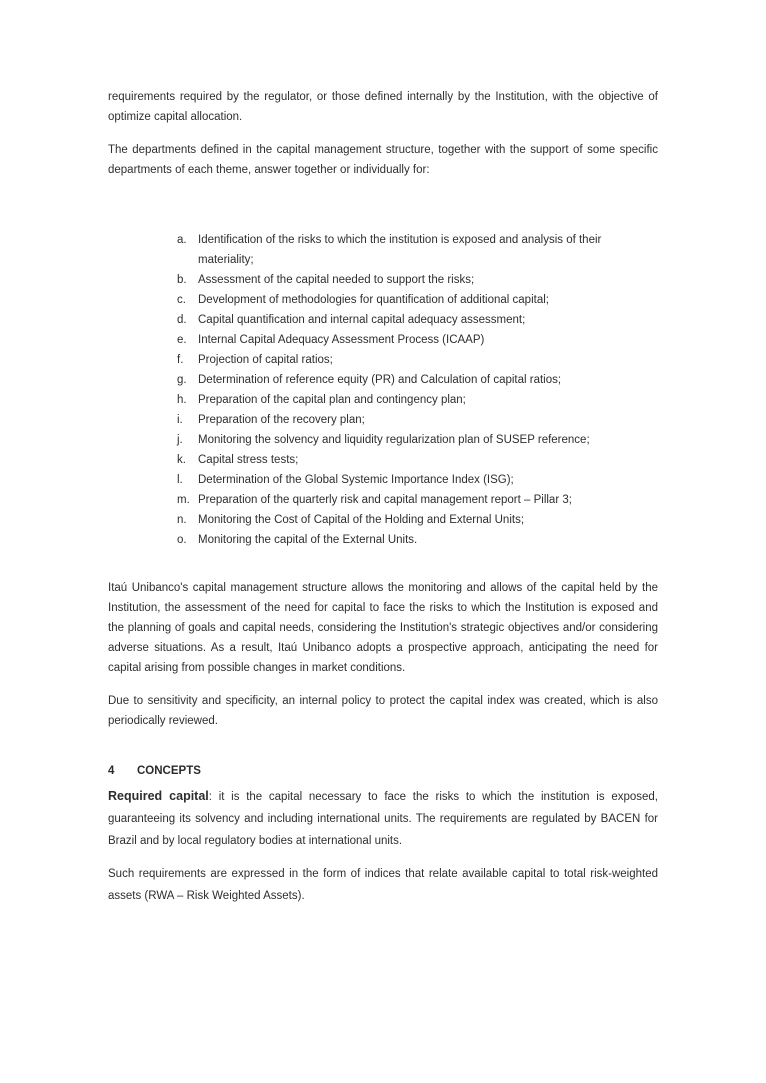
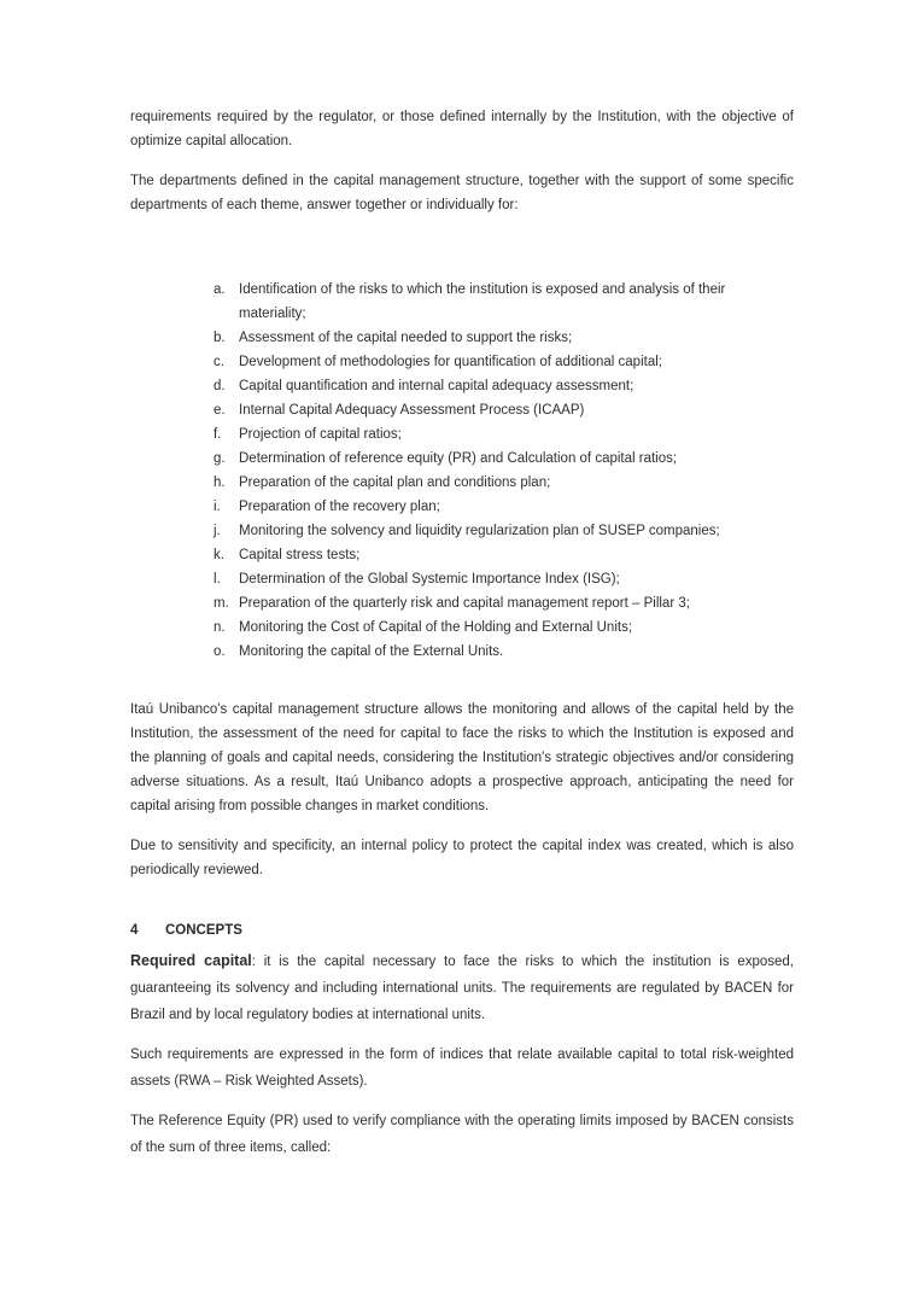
  requirements required by the regulator, or those defined internally by the Institution, with the objective of optimize capital allocation.
  The departments defined in the capital management structure, together with the support of some specific departments of each theme, answer together or individually for:
  a.
  Identification of the risks to which the institution is exposed and analysis of their materiality;
  b.
  Assessment of the capital needed to support the risks;
  c.
  Development of methodologies for quantification of additional capital;
  d.
  Capital quantification and internal capital adequacy assessment;
  e.
  Internal Capital Adequacy Assessment Process (ICAAP)
  f.
  Projection of capital ratios;
  g.
  Determination of reference equity (PR) and Calculation of capital ratios;
  h.
- Preparation of the capital plan and contingency plan;
+ Preparation of the capital plan and conditions plan;
  i.
  Preparation of the recovery plan;
  j.
- Monitoring the solvency and liquidity regularization plan of SUSEP reference;
+ Monitoring the solvency and liquidity regularization plan of SUSEP companies;
  k.
  Capital stress tests;
  l.
  Determination of the Global Systemic Importance Index (ISG);
  m.
  Preparation of the quarterly risk and capital management report – Pillar 3;
  n.
  Monitoring the Cost of Capital of the Holding and External Units;
  o.
  Monitoring the capital of the External Units.
  Itaú Unibanco's capital management structure allows the monitoring and allows of the capital held by the Institution, the assessment of the need for capital to face the risks to which the Institution is exposed and the planning of goals and capital needs, considering the Institution's strategic objectives and/or considering adverse situations. As a result, Itaú Unibanco adopts a prospective approach, anticipating the need for capital arising from possible changes in market conditions.
  Due to sensitivity and specificity, an internal policy to protect the capital index was created, which is also periodically reviewed.
  4 CONCEPTS
  Required capital: it is the capital necessary to face the risks to which the institution is exposed, guaranteeing its solvency and including international units. The requirements are regulated by BACEN for Brazil and by local regulatory bodies at international units.
  Such requirements are expressed in the form of indices that relate available capital to total risk-weighted assets (RWA – Risk Weighted Assets).
+ The Reference Equity (PR) used to verify compliance with the operating limits imposed by BACEN consists of the sum of three items, called:
